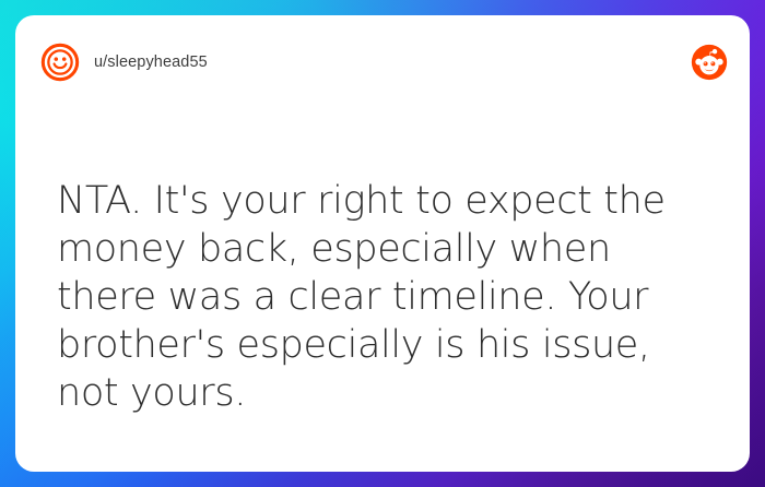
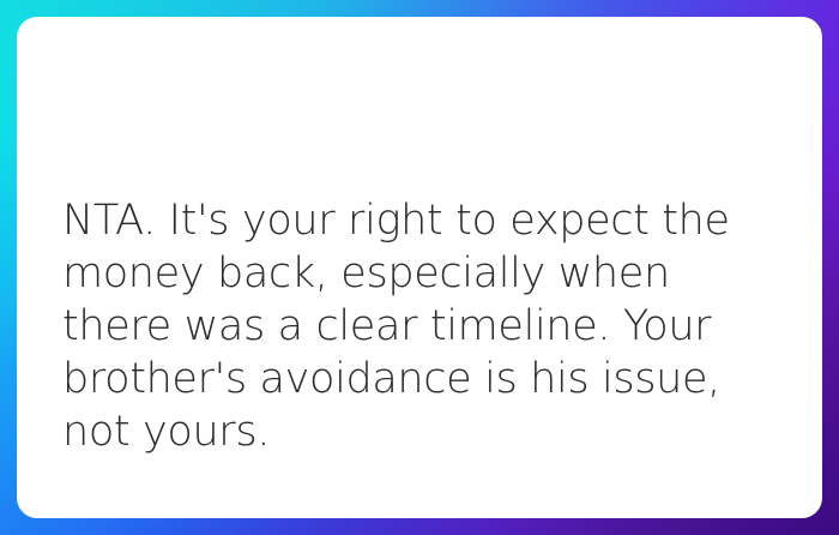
- u/sleepyhead55
- NTA. It's your right to expect the money back, especially when there was a clear timeline. Your brother's especially is his issue, not yours.
+ NTA. It's your right to expect the money back, especially when there was a clear timeline. Your brother's avoidance is his issue, not yours.
